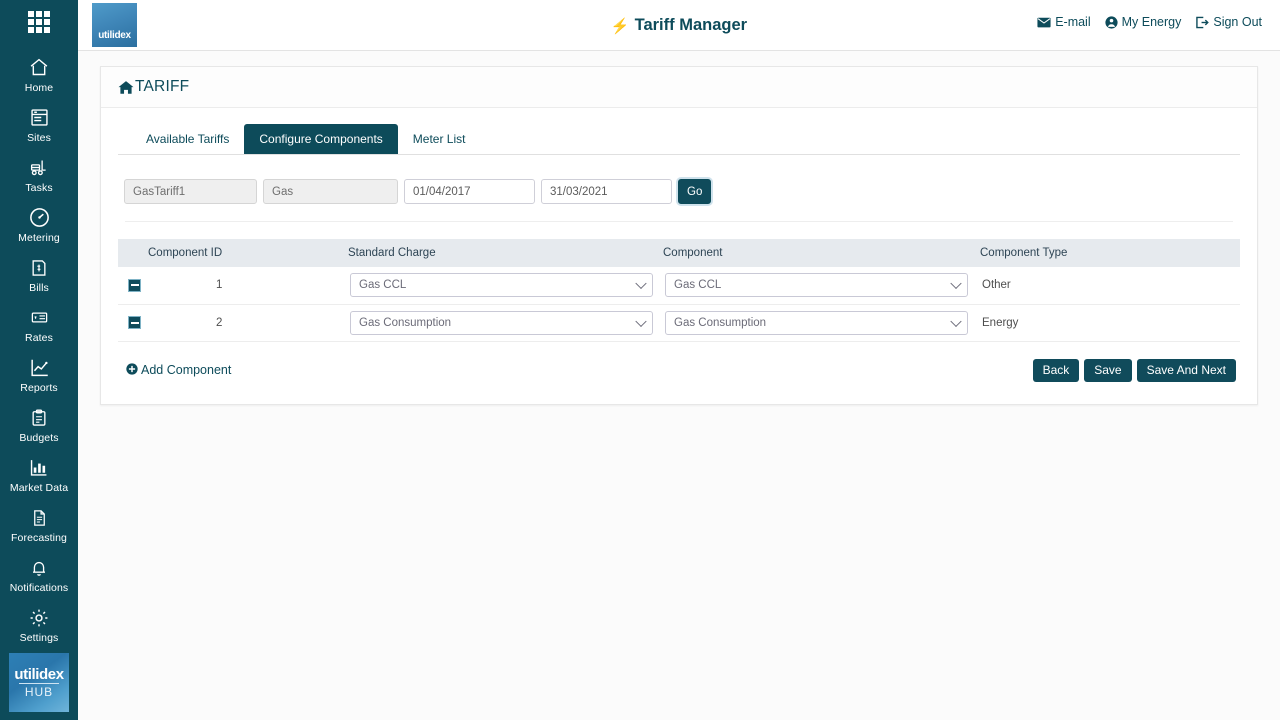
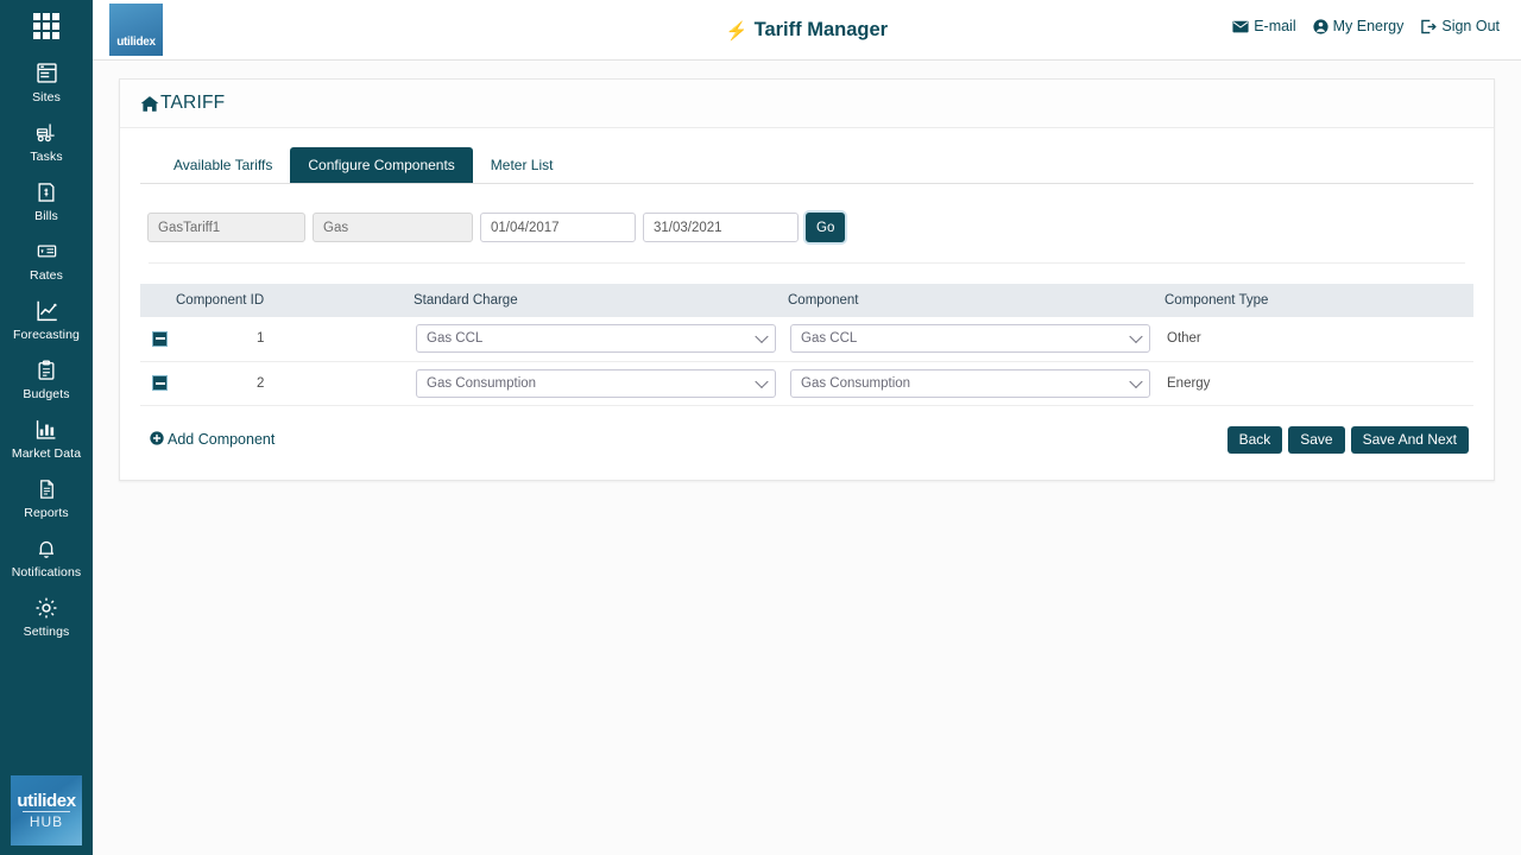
- Home
  Sites
  Tasks
- Metering
  Bills
  Rates
- Reports
+ Forecasting
  Budgets
  Market Data
- Forecasting
+ Reports
  Notifications
  Settings
  utilidex
  HUB
  utilidex
  ⚡
  Tariff Manager
  E-mail
  My Energy
  Sign Out
  TARIFF
  Available Tariffs
  Configure Components
  Meter List
  GasTariff1
  Gas
  01/04/2017
  31/03/2021
  Go
  	Component ID	Standard Charge	Component	Component Type
  	1	Gas CCL	Gas CCL	Other
  	2	Gas Consumption	Gas Consumption	Energy
  Add Component
  Back
  Save
  Save And Next
